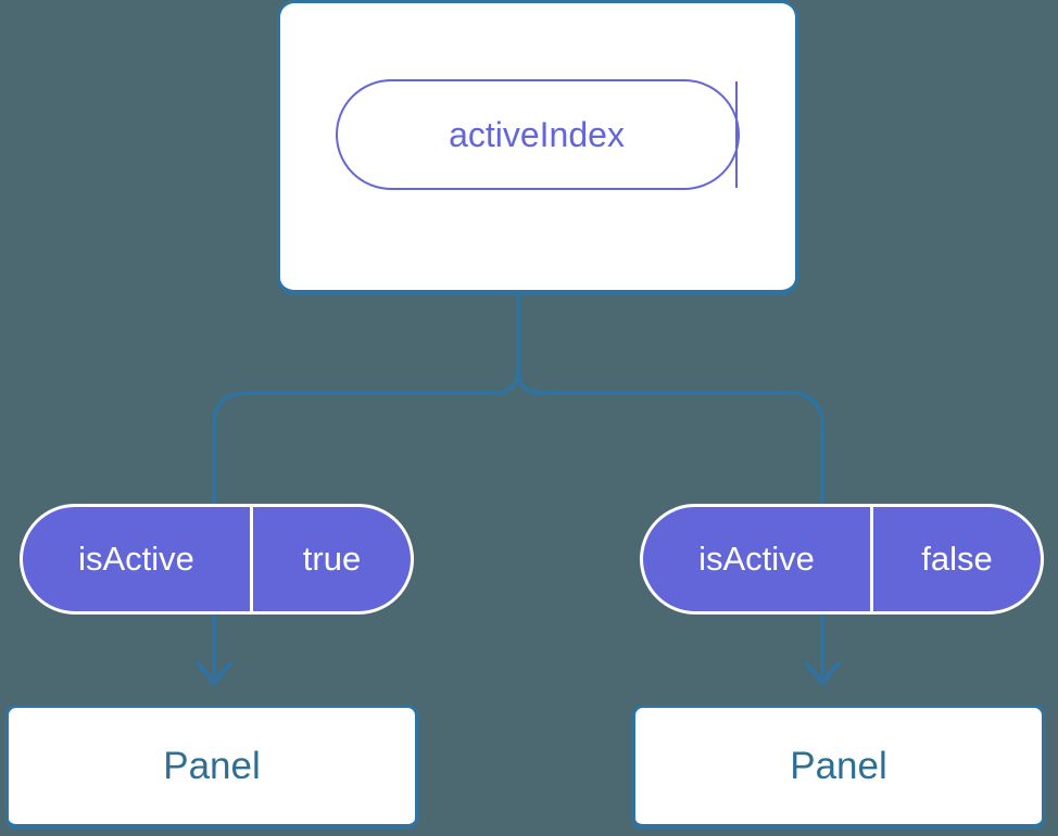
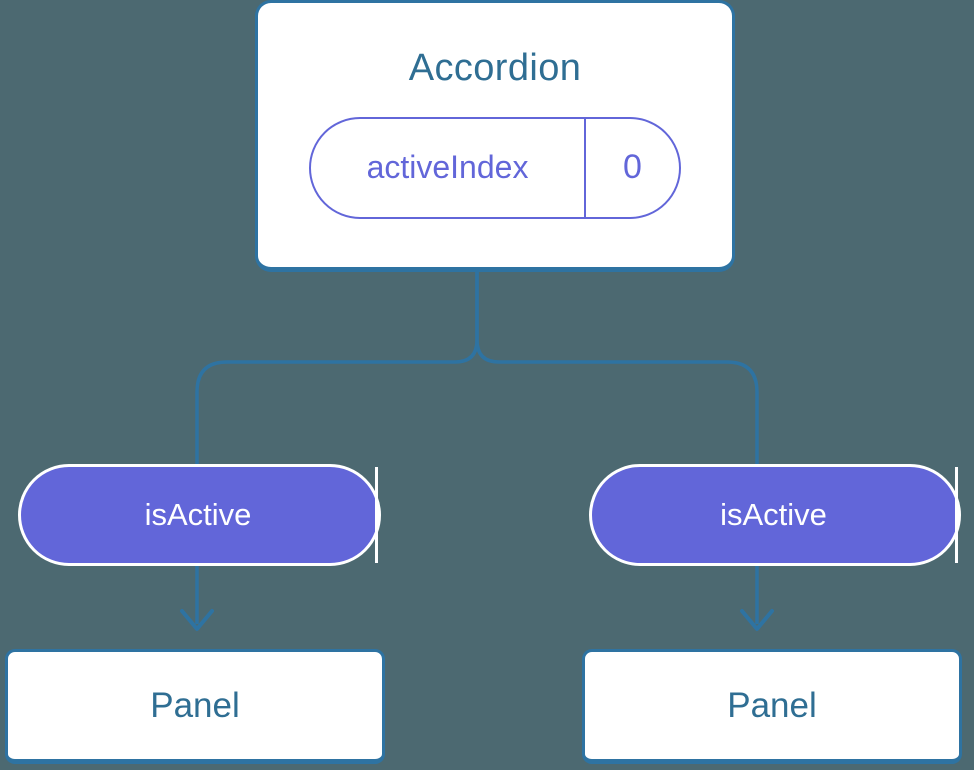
+ Accordion
  activeIndex
+ 0
  isActive
- true
  isActive
- false
  Panel
  Panel
